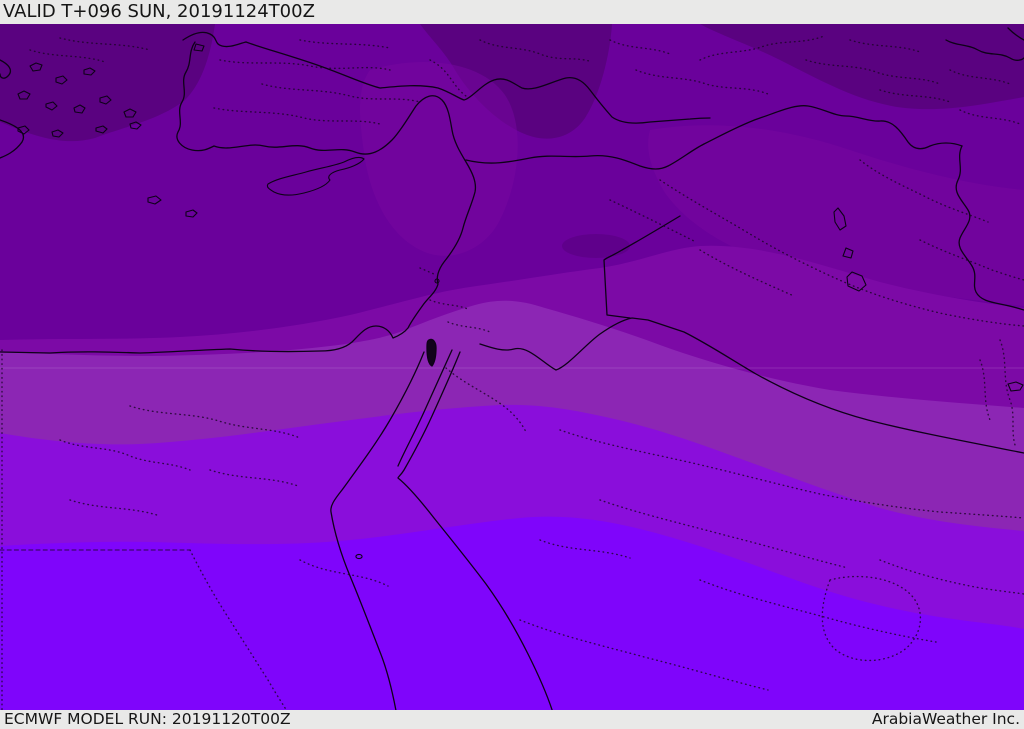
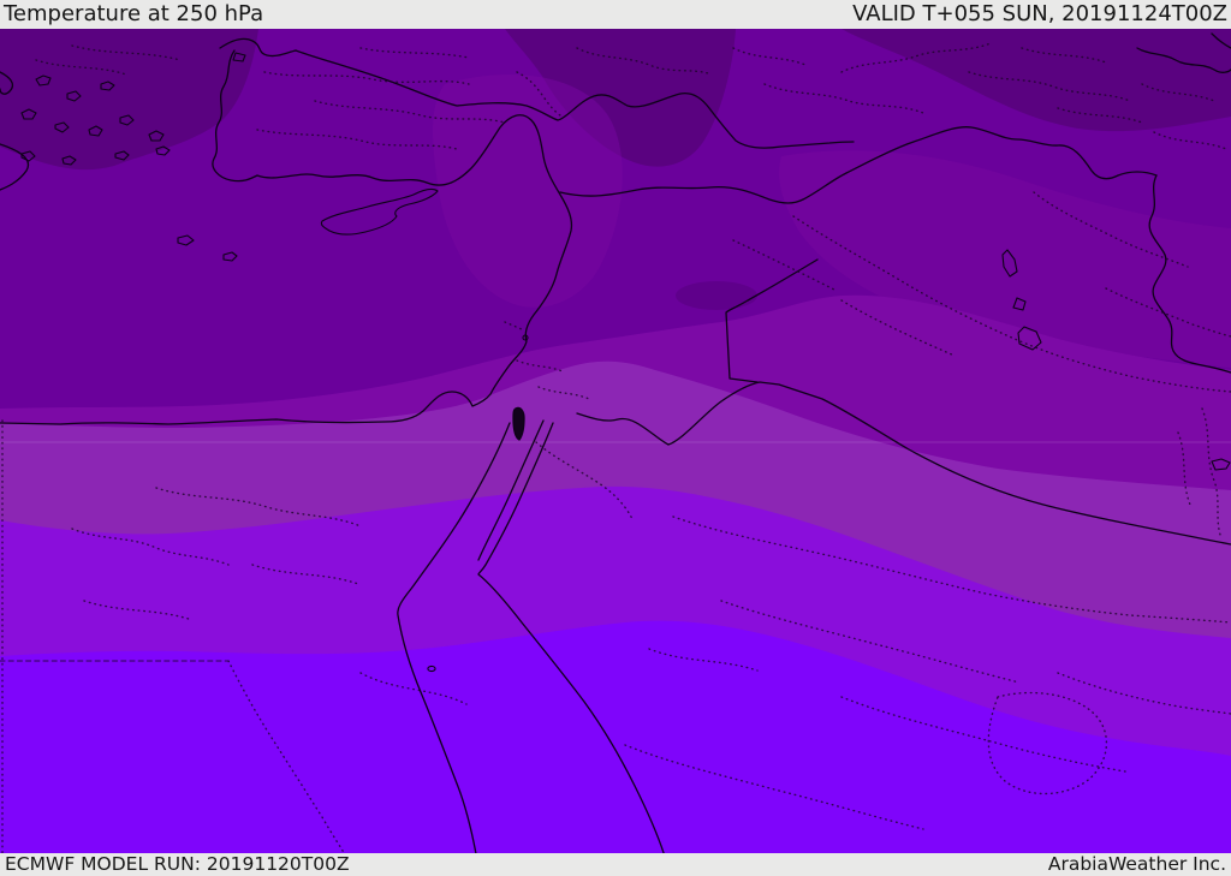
+ Temperature at 250 hPa
- VALID T+096 SUN, 20191124T00Z
+ VALID T+055 SUN, 20191124T00Z
  ECMWF MODEL RUN: 20191120T00Z
  ArabiaWeather Inc.
